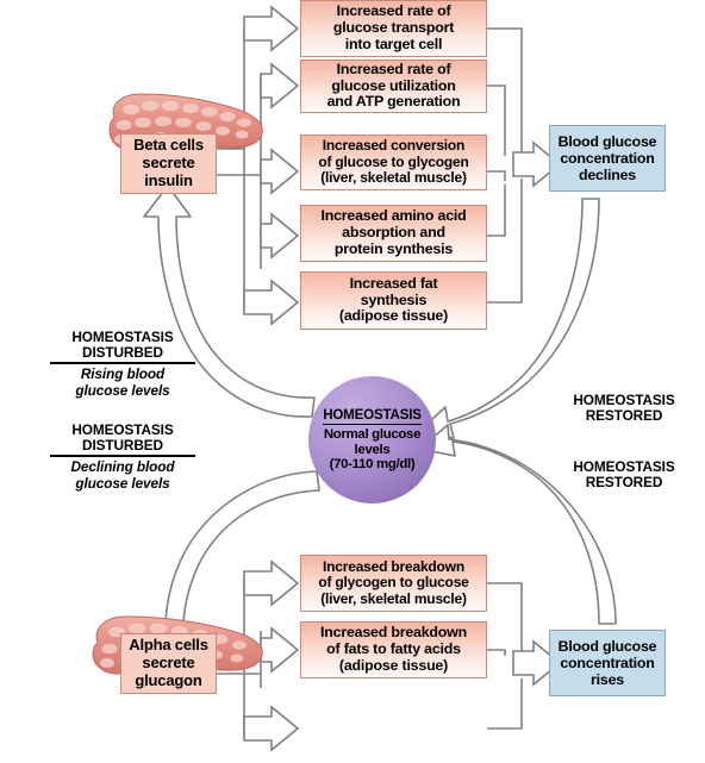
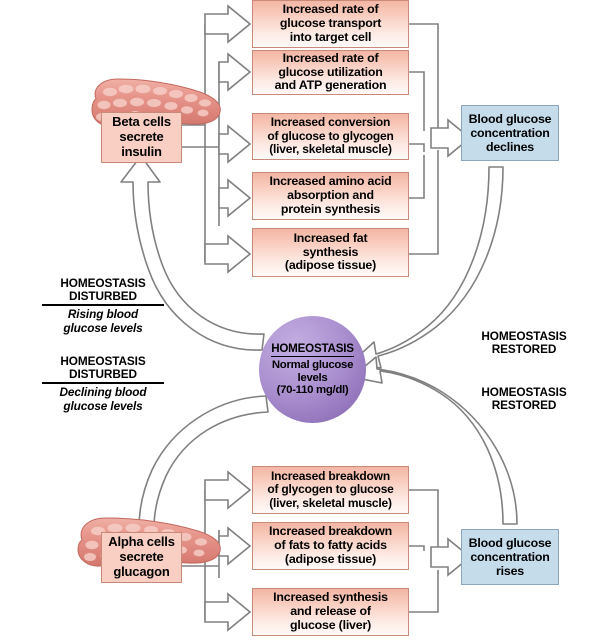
  Increased rate of
  glucose transport
  into target cell
  Increased rate of
  glucose utilization
  and ATP generation
  Increased conversion
  of glucose to glycogen
  (liver, skeletal muscle)
  Increased amino acid
  absorption and
  protein synthesis
  Increased fat
  synthesis
  (adipose tissue)
  Increased breakdown
  of glycogen to glucose
  (liver, skeletal muscle)
  Increased breakdown
  of fats to fatty acids
  (adipose tissue)
+ Increased synthesis
+ and release of
+ glucose (liver)
  Blood glucose
  concentration
  declines
  Blood glucose
  concentration
  rises
  Beta cells
  secrete
  insulin
  Alpha cells
  secrete
  glucagon
  HOMEOSTASIS
  Normal glucose
  levels
  (70-110 mg/dl)
  HOMEOSTASIS
  DISTURBED
  Rising blood
  glucose levels
  HOMEOSTASIS
  DISTURBED
  Declining blood
  glucose levels
  HOMEOSTASIS
  RESTORED
  HOMEOSTASIS
  RESTORED
